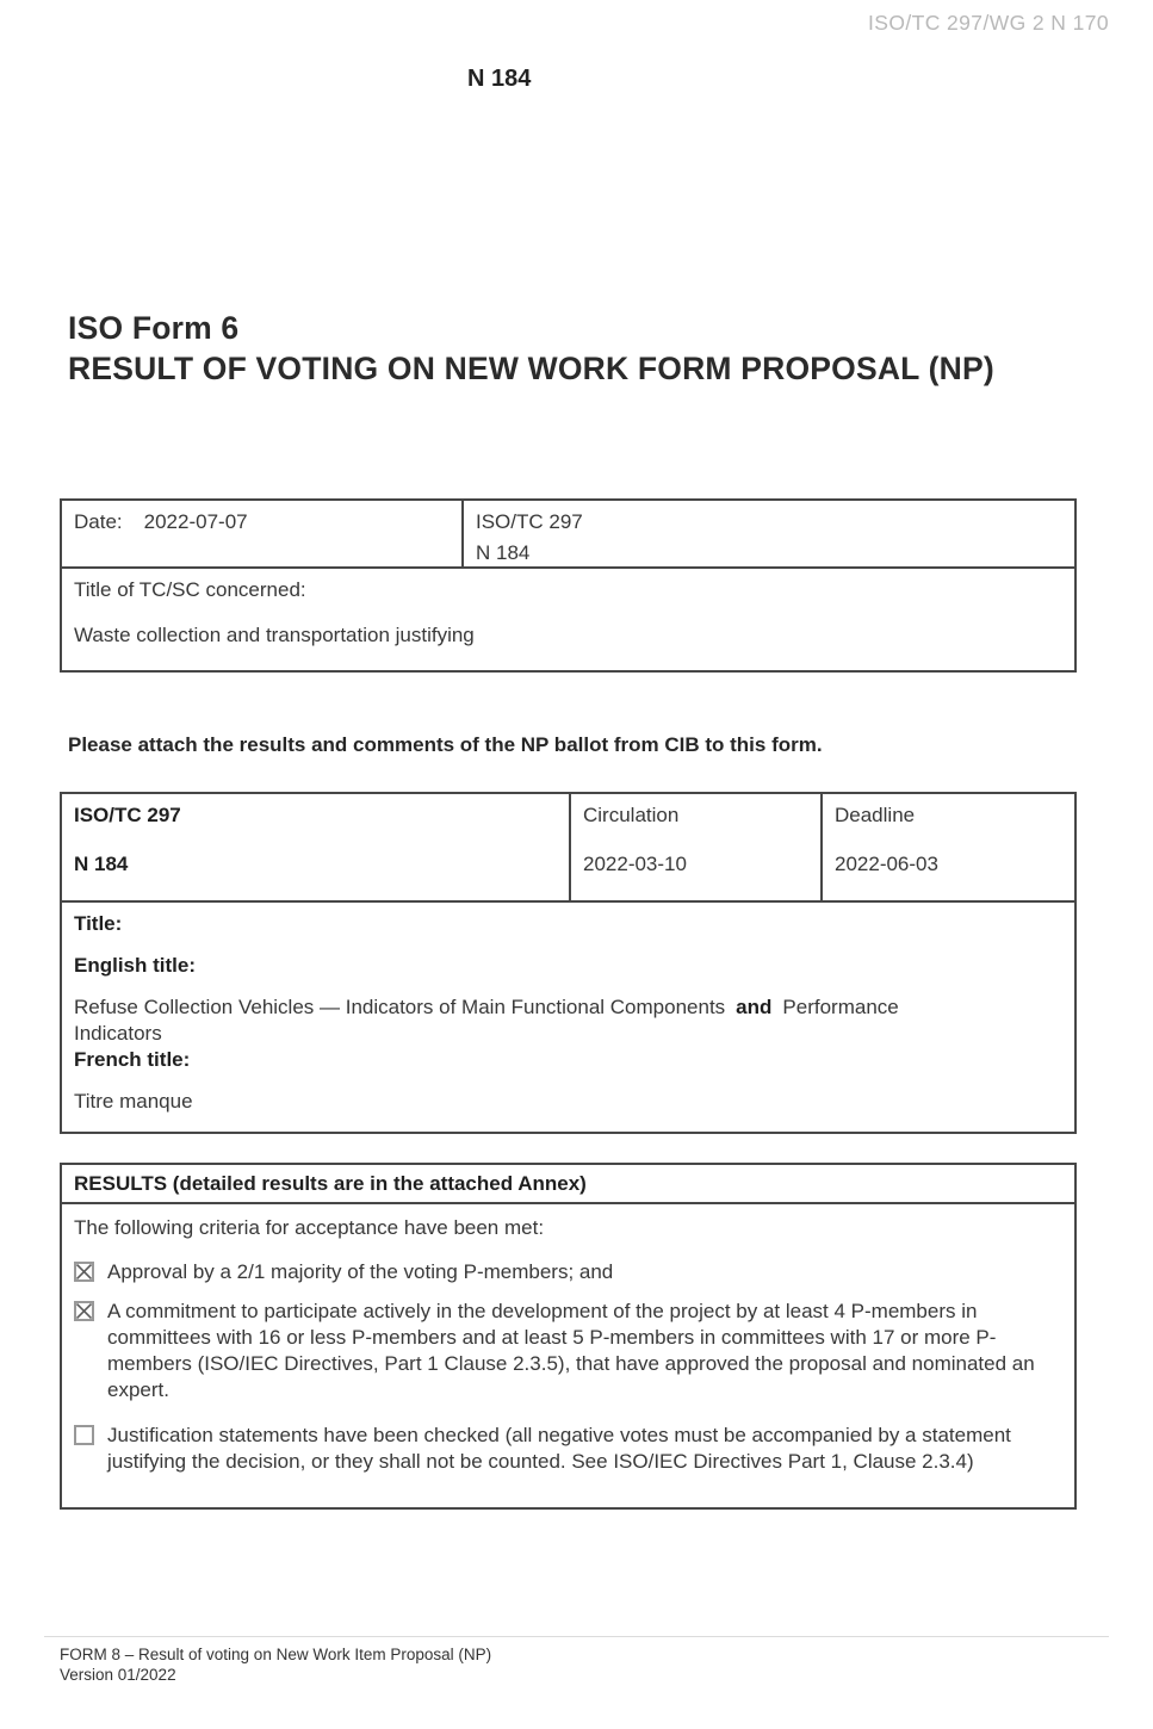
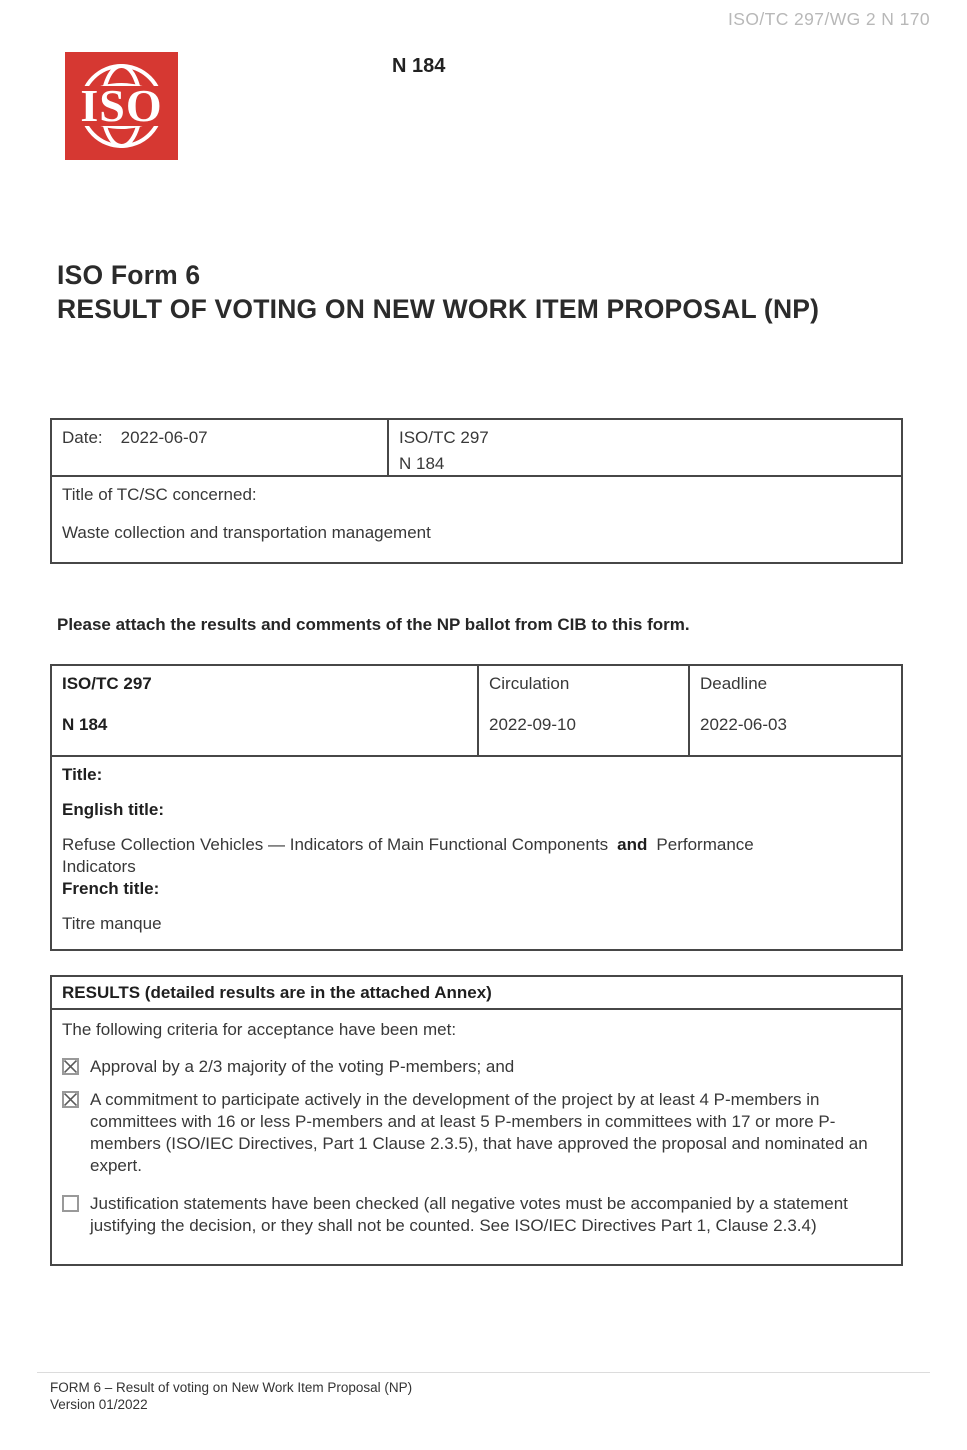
  ISO/TC 297/WG 2 N 170
+ ISO
  N 184
  ISO Form 6
- RESULT OF VOTING ON NEW WORK FORM PROPOSAL (NP)
+ RESULT OF VOTING ON NEW WORK ITEM PROPOSAL (NP)
- Date: 2022-07-07
+ Date: 2022-06-07
  ISO/TC 297
  N 184
  Title of TC/SC concerned:
- Waste collection and transportation justifying
+ Waste collection and transportation management
  Please attach the results and comments of the NP ballot from CIB to this form.
  ISO/TC 297
  N 184
  Circulation
- 2022-03-10
+ 2022-09-10
  Deadline
  2022-06-03
  Title:
  English title:
  Refuse Collection Vehicles — Indicators of Main Functional Components and Performance Indicators
  French title:
  Titre manque
  RESULTS (detailed results are in the attached Annex)
  The following criteria for acceptance have been met:
- Approval by a 2/1 majority of the voting P-members; and
+ Approval by a 2/3 majority of the voting P-members; and
  A commitment to participate actively in the development of the project by at least 4 P-members in committees with 16 or less P-members and at least 5 P-members in committees with 17 or more P-members (ISO/IEC Directives, Part 1 Clause 2.3.5), that have approved the proposal and nominated an expert.
  Justification statements have been checked (all negative votes must be accompanied by a statement justifying the decision, or they shall not be counted. See ISO/IEC Directives Part 1, Clause 2.3.4)
- FORM 8 – Result of voting on New Work Item Proposal (NP)
+ FORM 6 – Result of voting on New Work Item Proposal (NP)
  Version 01/2022
